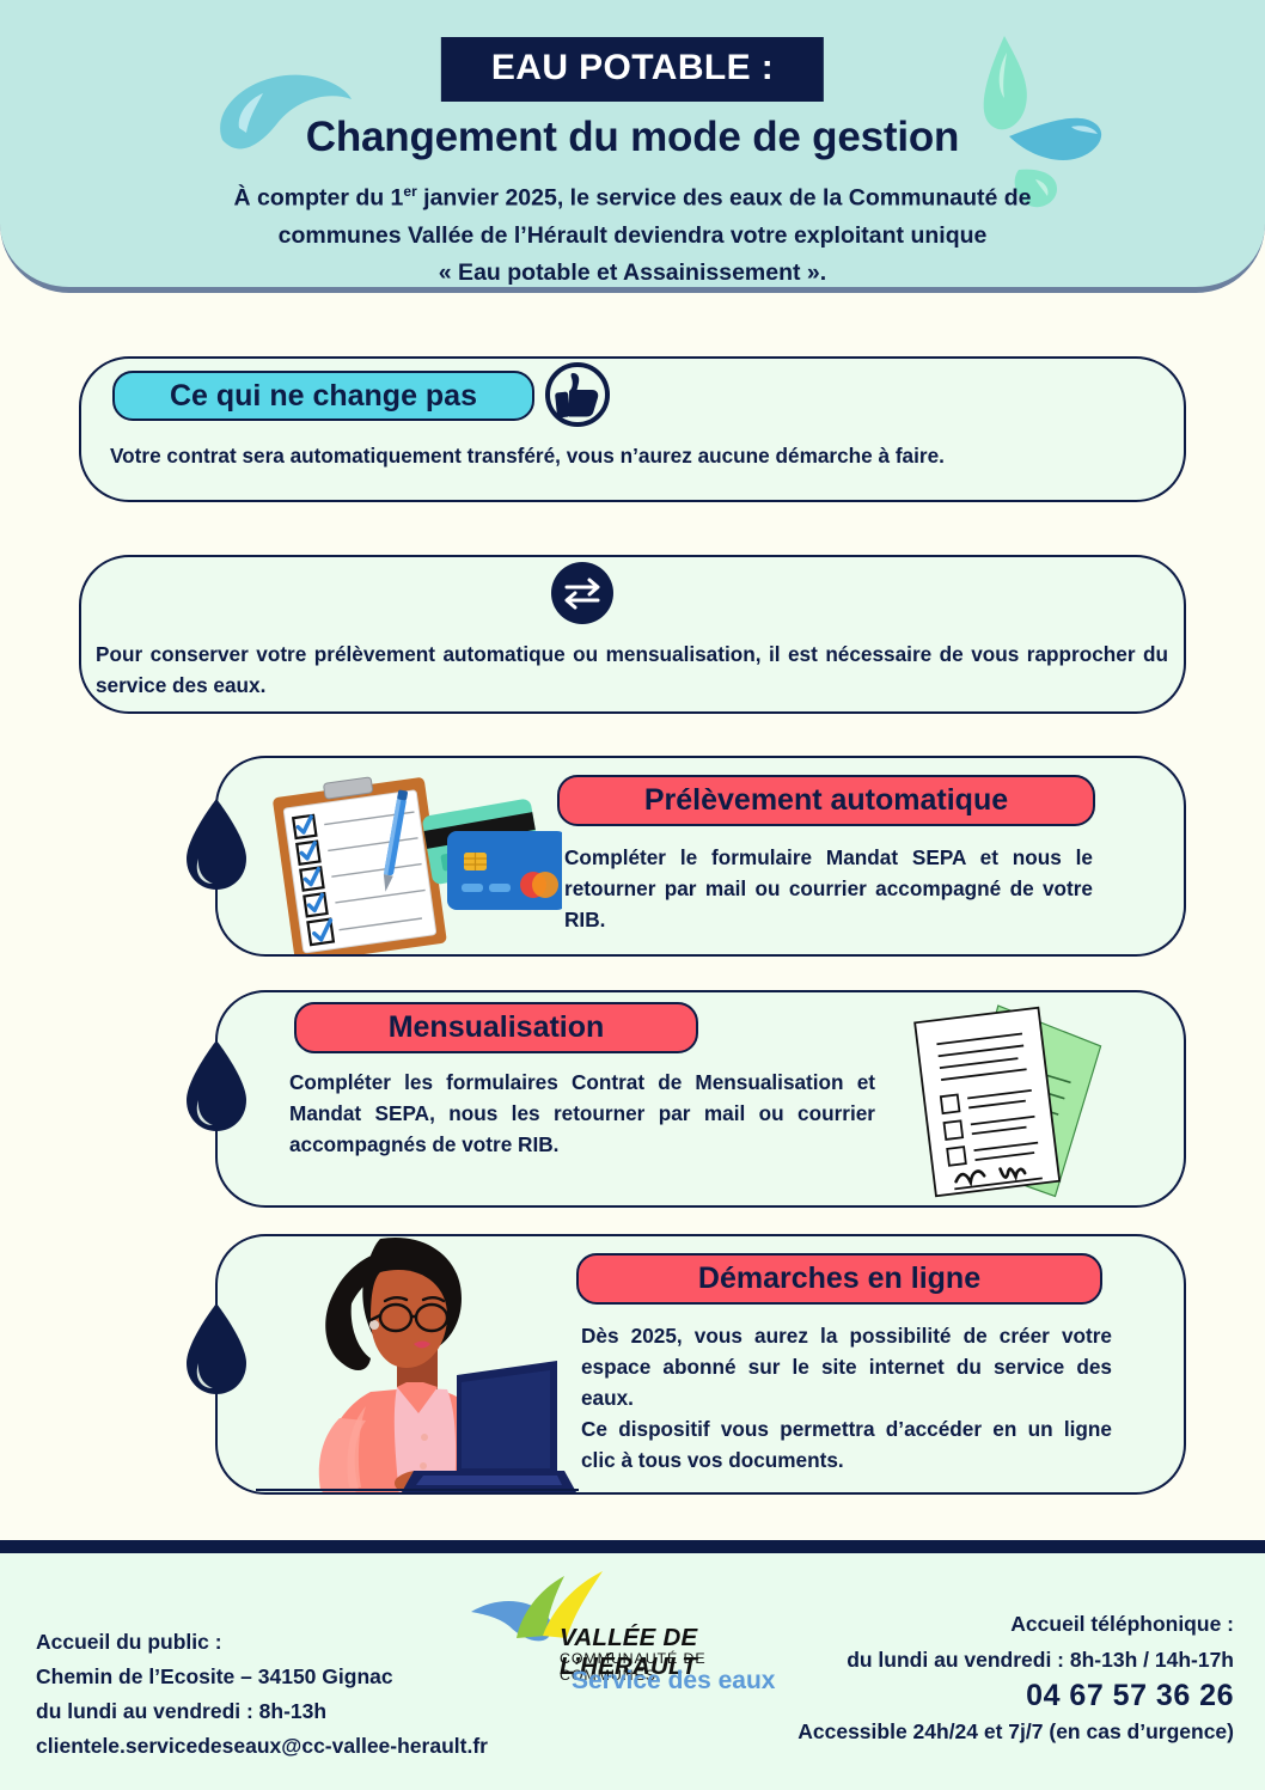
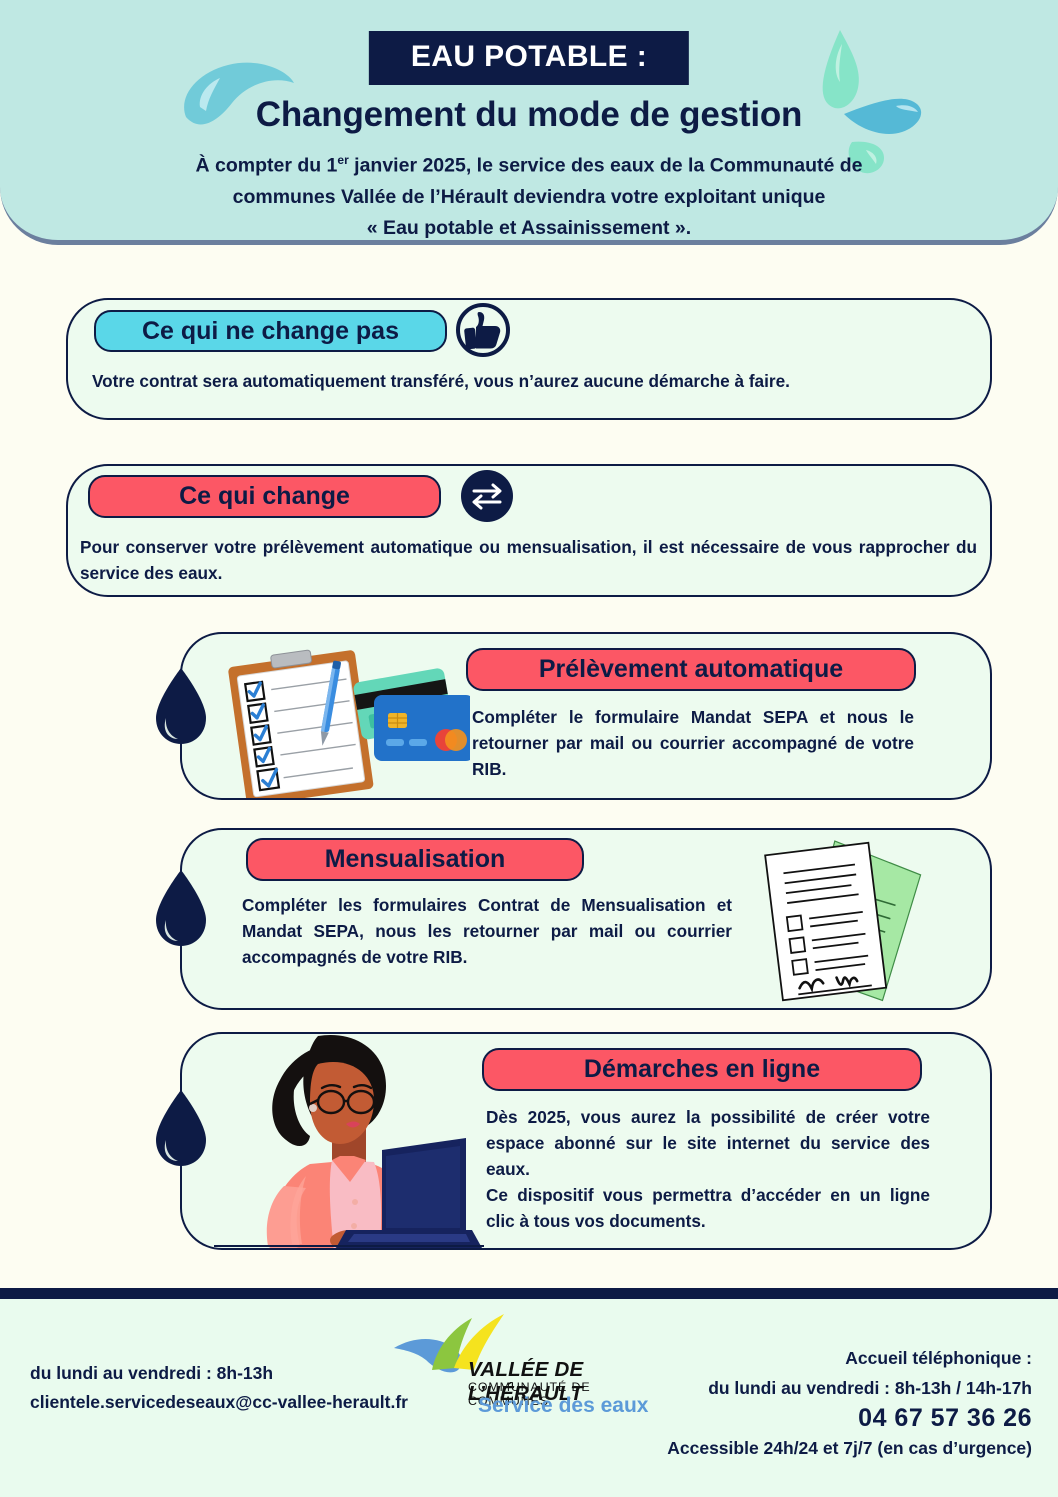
  EAU POTABLE :
  Changement du mode de gestion
  À compter du 1er janvier 2025, le service des eaux de la Communauté de
  communes Vallée de l’Hérault deviendra votre exploitant unique
  « Eau potable et Assainissement ».
  Ce qui ne change pas
  Votre contrat sera automatiquement transféré, vous n’aurez aucune démarche à faire.
+ Ce qui change
  Pour conserver votre prélèvement automatique ou mensualisation, il est nécessaire de vous rapprocher du service des eaux.
  Prélèvement automatique
  Compléter le formulaire Mandat SEPA et nous le retourner par mail ou courrier accompagné de votre RIB.
  Mensualisation
  Compléter les formulaires Contrat de Mensualisation et Mandat SEPA, nous les retourner par mail ou courrier accompagnés de votre RIB.
  Démarches en ligne
  Dès 2025, vous aurez la possibilité de créer votre espace abonné sur le site internet du service des eaux.
  Ce dispositif vous permettra d’accéder en un ligne clic à tous vos documents.
- Accueil du public :
- Chemin de l’Ecosite – 34150 Gignac
  du lundi au vendredi : 8h-13h
  clientele.servicedeseaux@cc-vallee-herault.fr
  Accueil téléphonique :
  du lundi au vendredi : 8h-13h / 14h-17h
  04 67 57 36 26
  Accessible 24h/24 et 7j/7 (en cas d’urgence)
  VALLÉE DE L’HÉRAULT
  COMMUNAUTÉ DE COMMUNES
  Service des eaux
